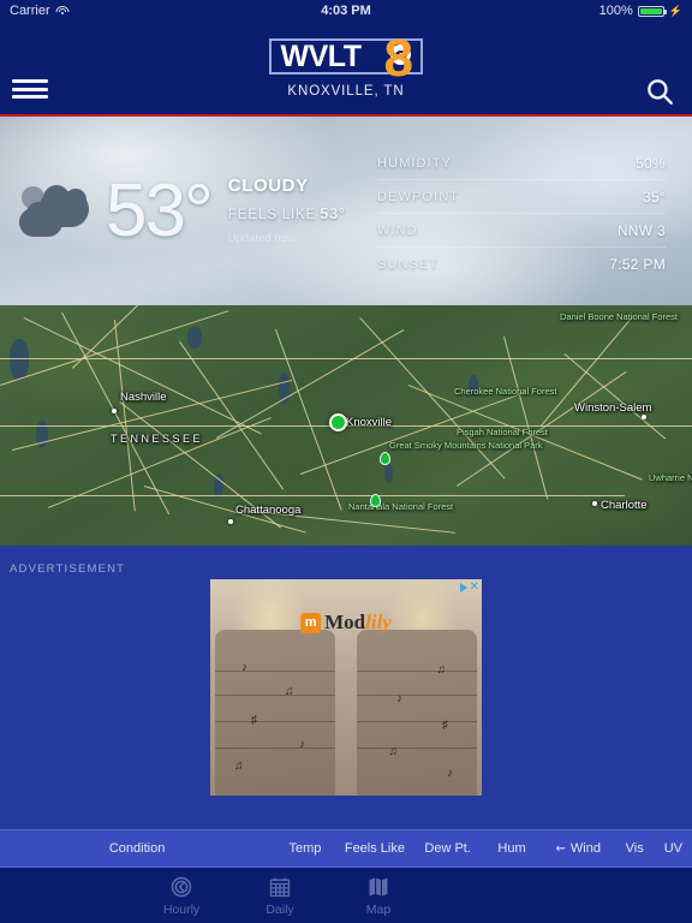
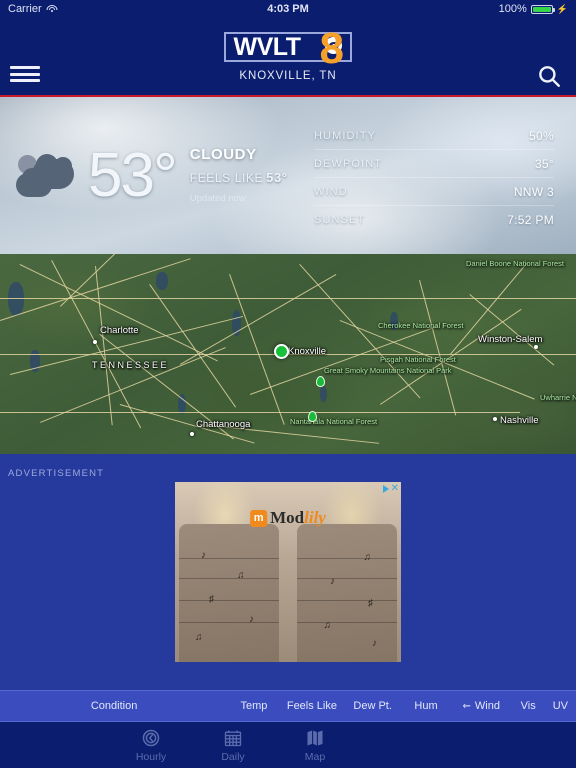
  Carrier
  4:03 PM
  100%
  ⚡
  WVLT
  8
  KNOXVILLE, TN
  53°
  CLOUDY
  FEELS LIKE 53°
  HUMIDITY
  50%
  DEWPOINT
  35°
  WIND
  NNW 3
  SUNSET
  7:52 PM
- Nashville
+ Charlotte
  TENNESSEE
  Chattanooga
  Knoxville
  Winston-Salem
- Charlotte
+ Nashville
  Daniel Boone National Forest
  Cherokee National Forest
  Pisgah National Forest
  Great Smoky Mountains National Park
  Nantaala National Forest
  ADVERTISEMENT
  ♪
  ♫
  ♯
  ♪
  ♫
  ♫
  ♪
  ♯
  ♫
  ♪
  m
  Modlily
  ✕
  Condition
  Temp
  Feels Like
  Dew Pt.
  Hum
  ⇜
  Wind
  Vis
  UV
  Hourly
  Daily
  Map
